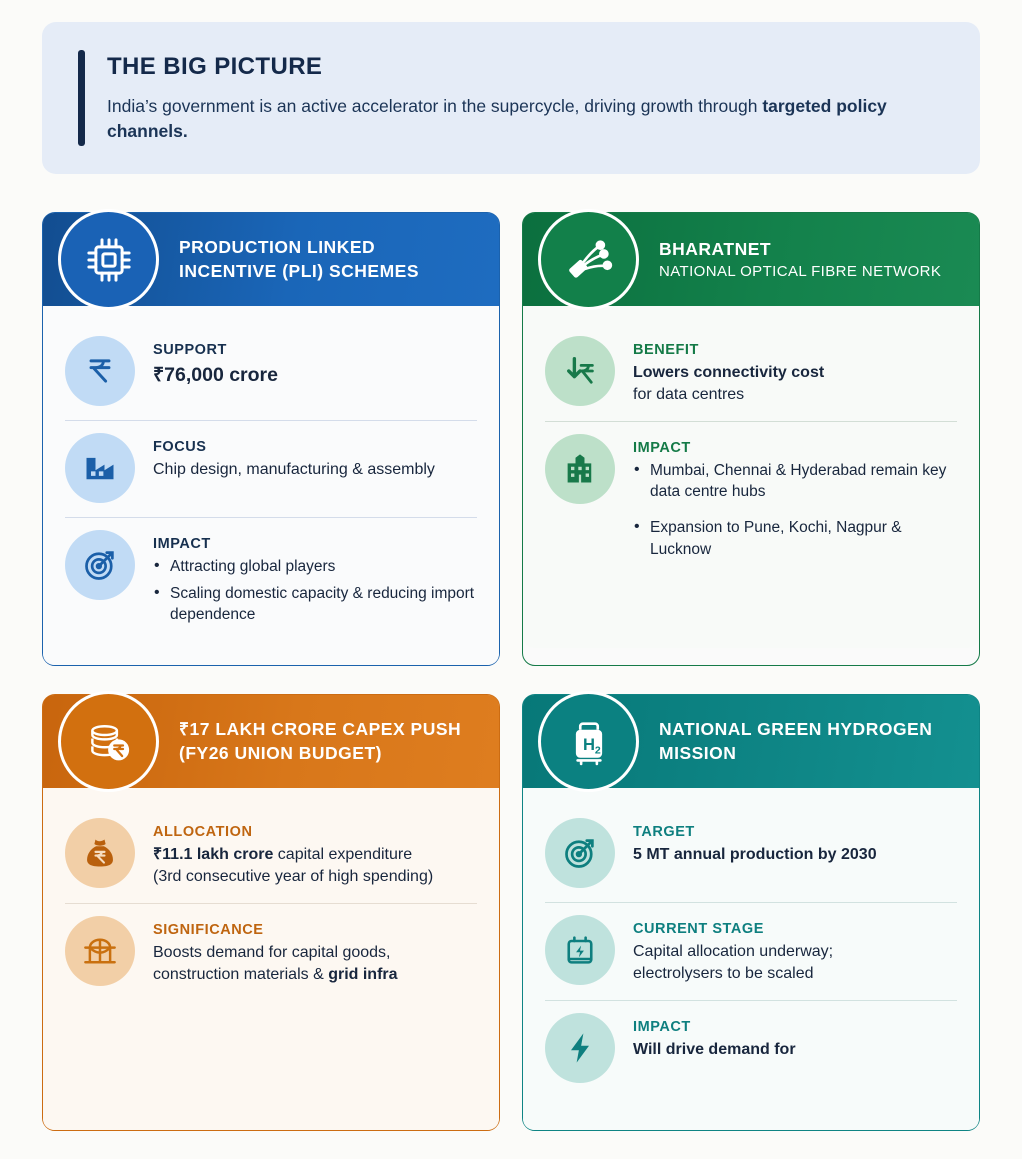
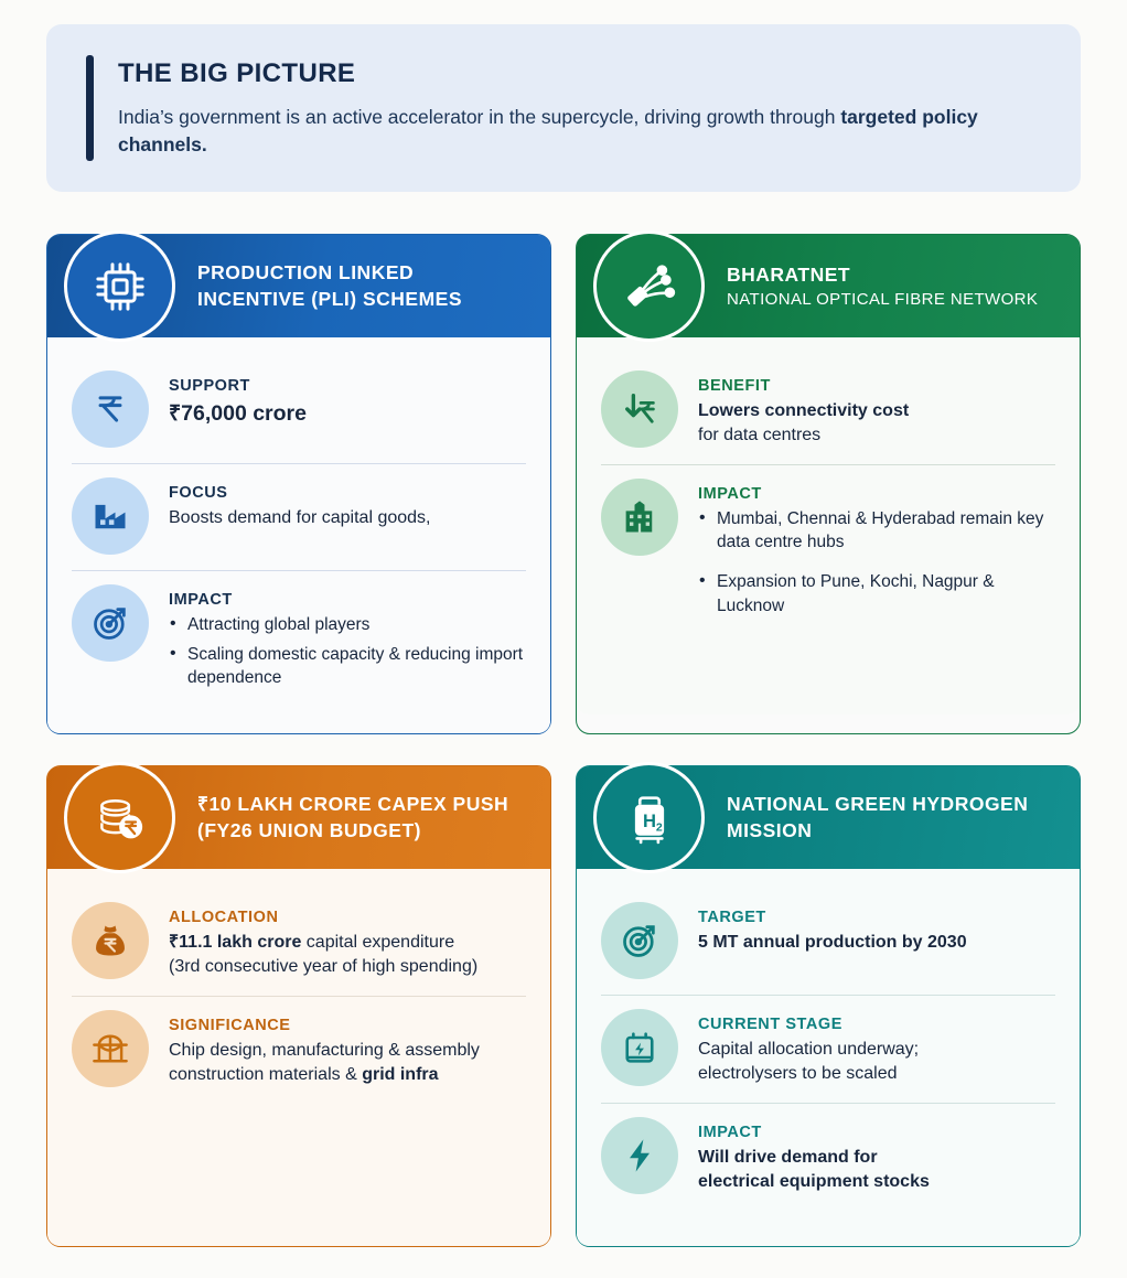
  THE BIG PICTURE
  India’s government is an active accelerator in the supercycle, driving growth through targeted policy channels.
  PRODUCTION LINKED
  INCENTIVE (PLI) SCHEMES
  SUPPORT
  ₹76,000 crore
  FOCUS
- Chip design, manufacturing & assembly
+ Boosts demand for capital goods,
  IMPACT
  Attracting global players
  Scaling domestic capacity & reducing import dependence
  BHARATNET
  NATIONAL OPTICAL FIBRE NETWORK
  BENEFIT
  Lowers connectivity cost
  for data centres
  IMPACT
  Mumbai, Chennai & Hyderabad remain key data centre hubs
  Expansion to Pune, Kochi, Nagpur & Lucknow
- ₹17 LAKH CRORE CAPEX PUSH
+ ₹10 LAKH CRORE CAPEX PUSH
  (FY26 UNION BUDGET)
  ALLOCATION
  ₹11.1 lakh crore capital expenditure
  (3rd consecutive year of high spending)
  SIGNIFICANCE
- Boosts demand for capital goods,
+ Chip design, manufacturing & assembly
  construction materials & grid infra
  H
  2
  NATIONAL GREEN HYDROGEN
  MISSION
  TARGET
  5 MT annual production by 2030
  CURRENT STAGE
  Capital allocation underway;
  electrolysers to be scaled
  IMPACT
  Will drive demand for
+ electrical equipment stocks
